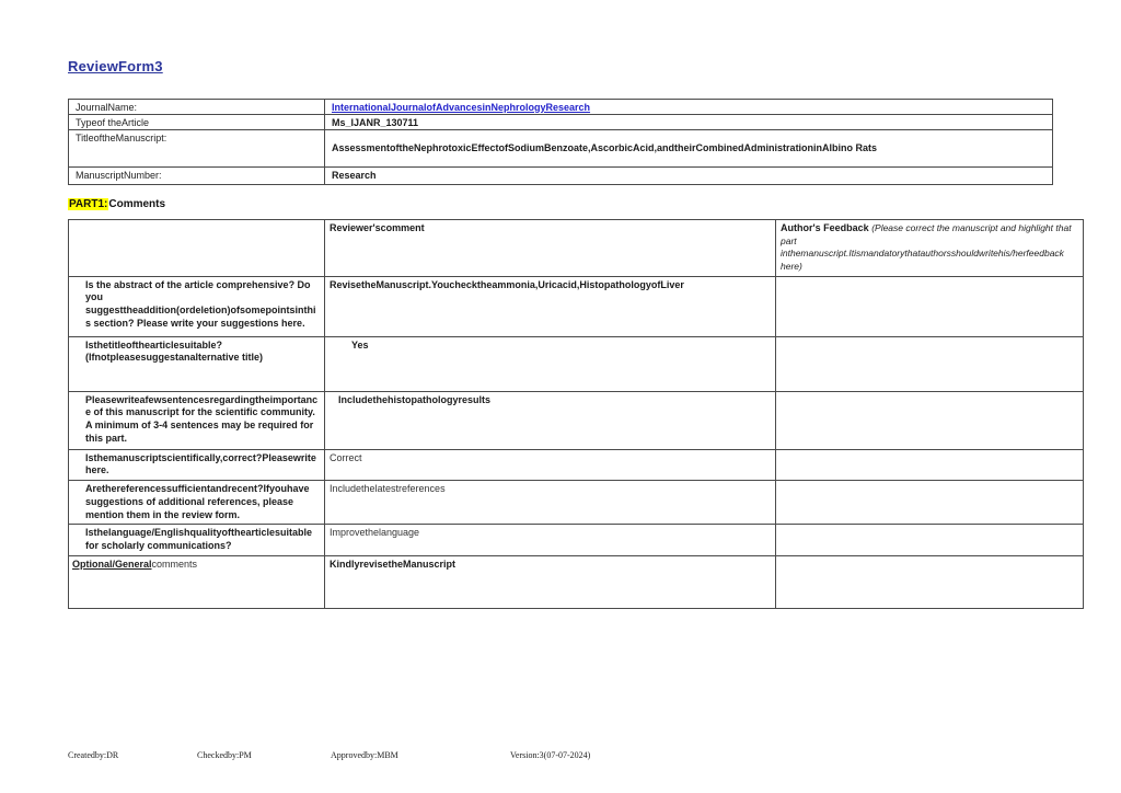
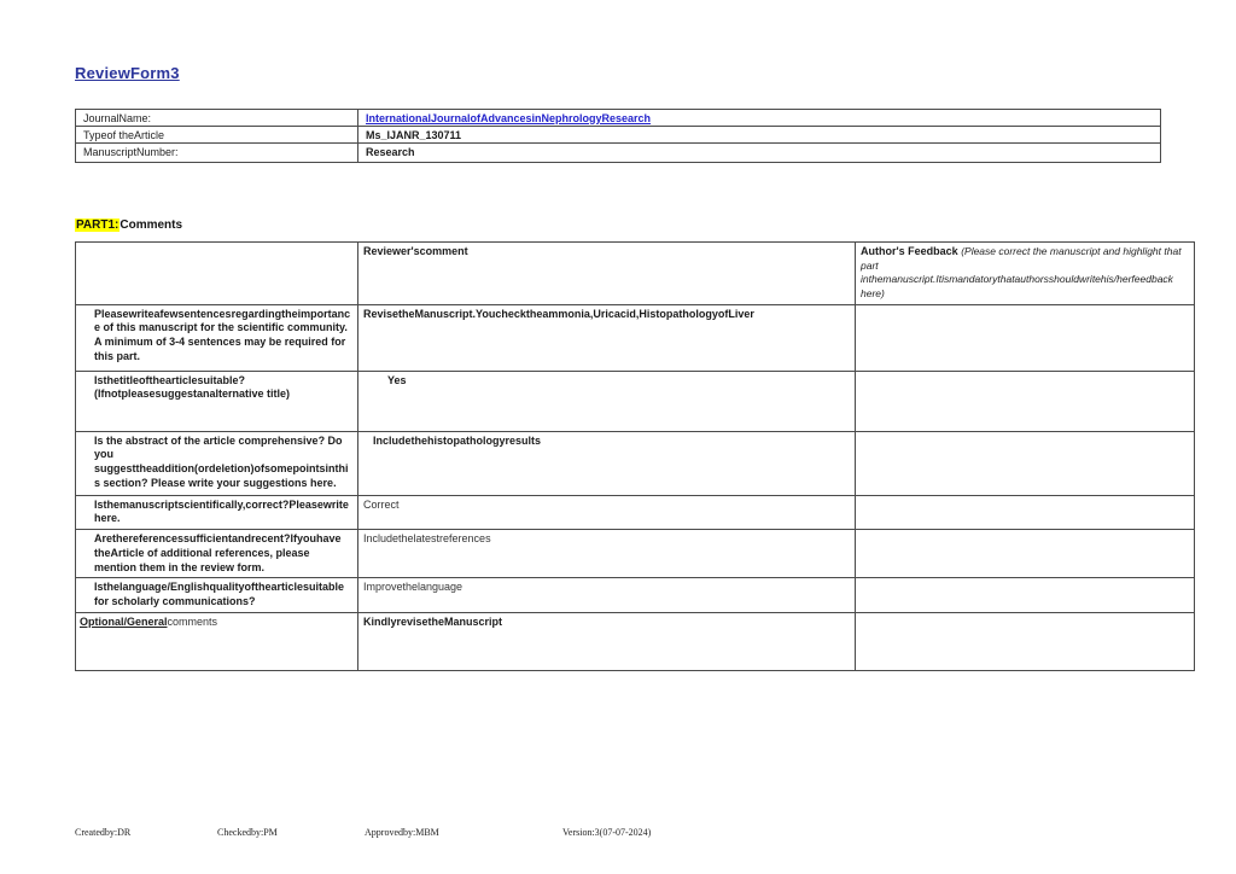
  ReviewForm3
  JournalName:	InternationalJournalofAdvancesinNephrologyResearch
  Typeof theArticle	Ms_IJANR_130711
- TitleoftheManuscript:	AssessmentoftheNephrotoxicEffectofSodiumBenzoate,AscorbicAcid,andtheirCombinedAdministrationinAlbino Rats
  ManuscriptNumber:	Research
  PART1:Comments
  	Reviewer'scomment	Author's Feedback (Please correct the manuscript and highlight that part inthemanuscript.Itismandatorythatauthorsshouldwritehis/herfeedback here)
- Is the abstract of the article comprehensive? Do you suggesttheaddition(ordeletion)ofsomepointsinthis section? Please write your suggestions here.	RevisetheManuscript.Youchecktheammonia,Uricacid,HistopathologyofLiver
+ Pleasewriteafewsentencesregardingtheimportance of this manuscript for the scientific community. A minimum of 3-4 sentences may be required for this part.	RevisetheManuscript.Youchecktheammonia,Uricacid,HistopathologyofLiver
  Isthetitleofthearticlesuitable? (Ifnotpleasesuggestanalternative title)	Yes
- Pleasewriteafewsentencesregardingtheimportance of this manuscript for the scientific community. A minimum of 3-4 sentences may be required for this part.	Includethehistopathologyresults
+ Is the abstract of the article comprehensive? Do you suggesttheaddition(ordeletion)ofsomepointsinthis section? Please write your suggestions here.	Includethehistopathologyresults
  Isthemanuscriptscientifically,correct?Pleasewrite here.	Correct
- Arethereferencessufficientandrecent?Ifyouhave suggestions of additional references, please mention them in the review form.	Includethelatestreferences
+ Arethereferencessufficientandrecent?Ifyouhave theArticle of additional references, please mention them in the review form.	Includethelatestreferences
  Isthelanguage/Englishqualityofthearticlesuitable for scholarly communications?	Improvethelanguage
  Optional/Generalcomments	KindlyrevisetheManuscript
  Createdby:DR
  Checkedby:PM
  Approvedby:MBM
  Version:3(07-07-2024)
